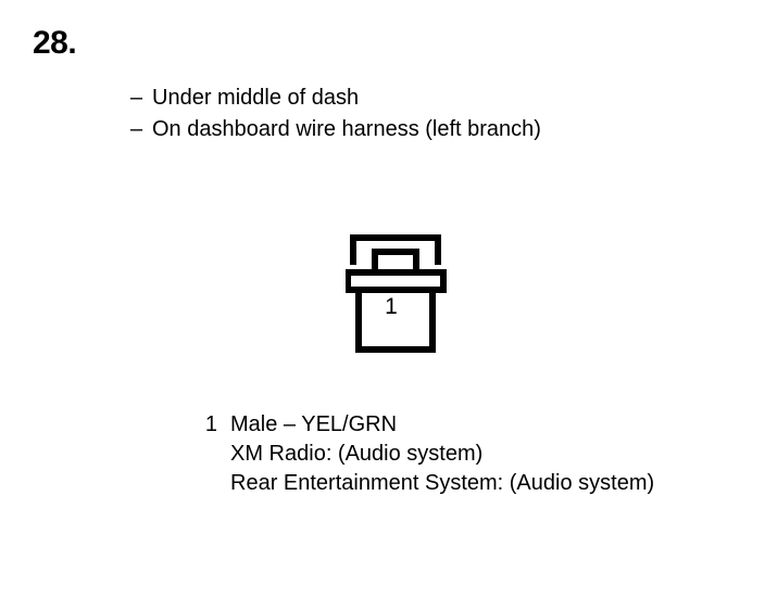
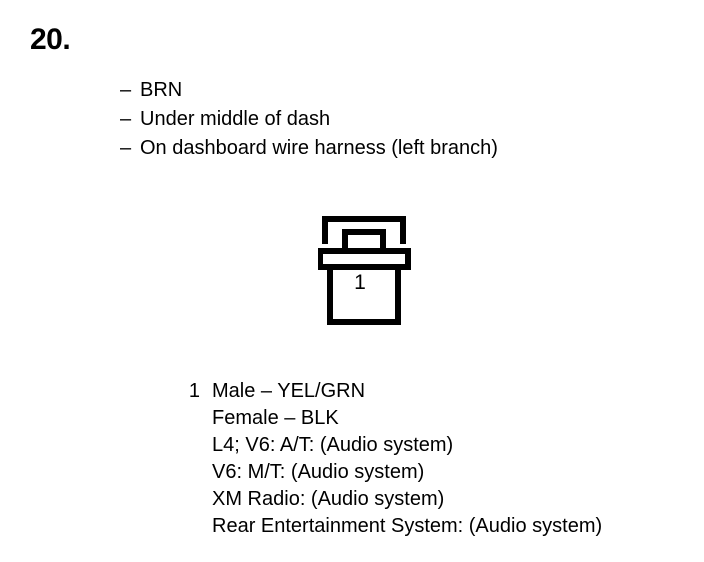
- 28.
+ 20.
+ – BRN
  – Under middle of dash
  – On dashboard wire harness (left branch)
  1
  1
  Male – YEL/GRN
+ Female – BLK
+ L4; V6: A/T: (Audio system)
+ V6: M/T: (Audio system)
  XM Radio: (Audio system)
  Rear Entertainment System: (Audio system)
